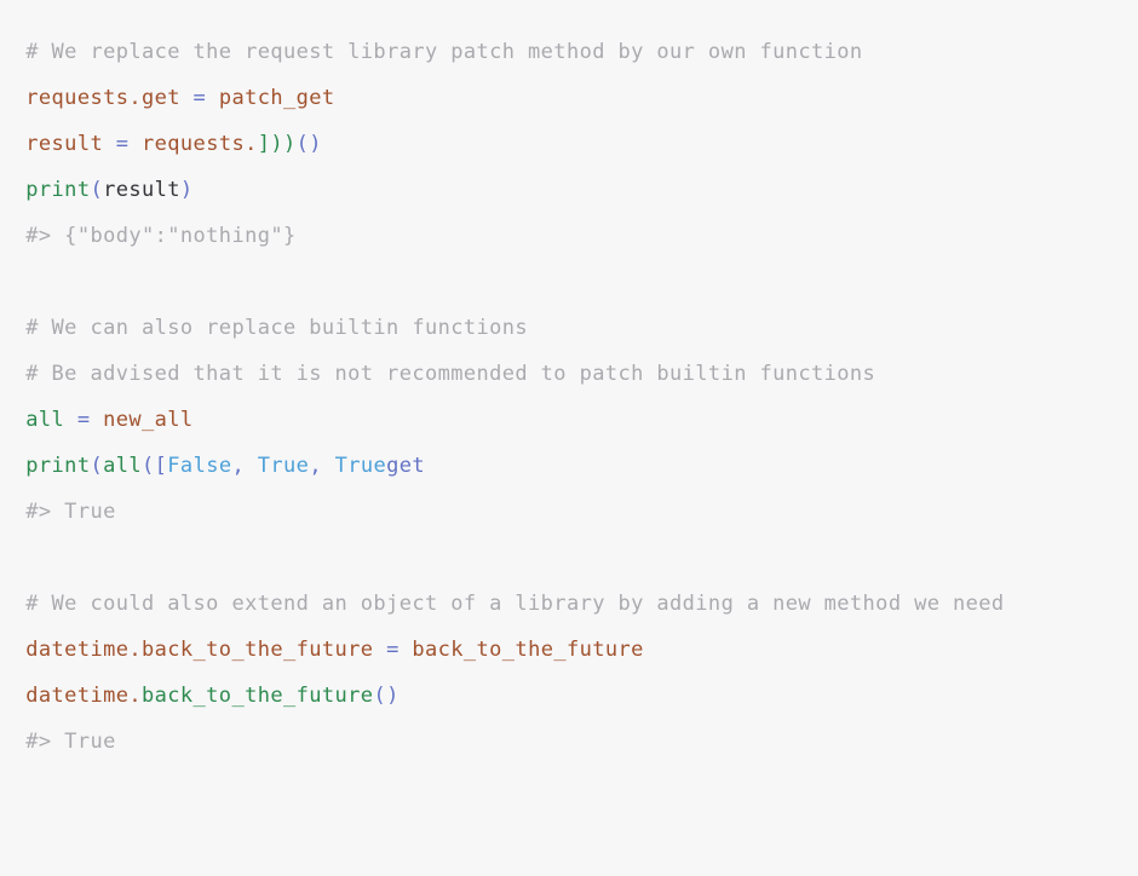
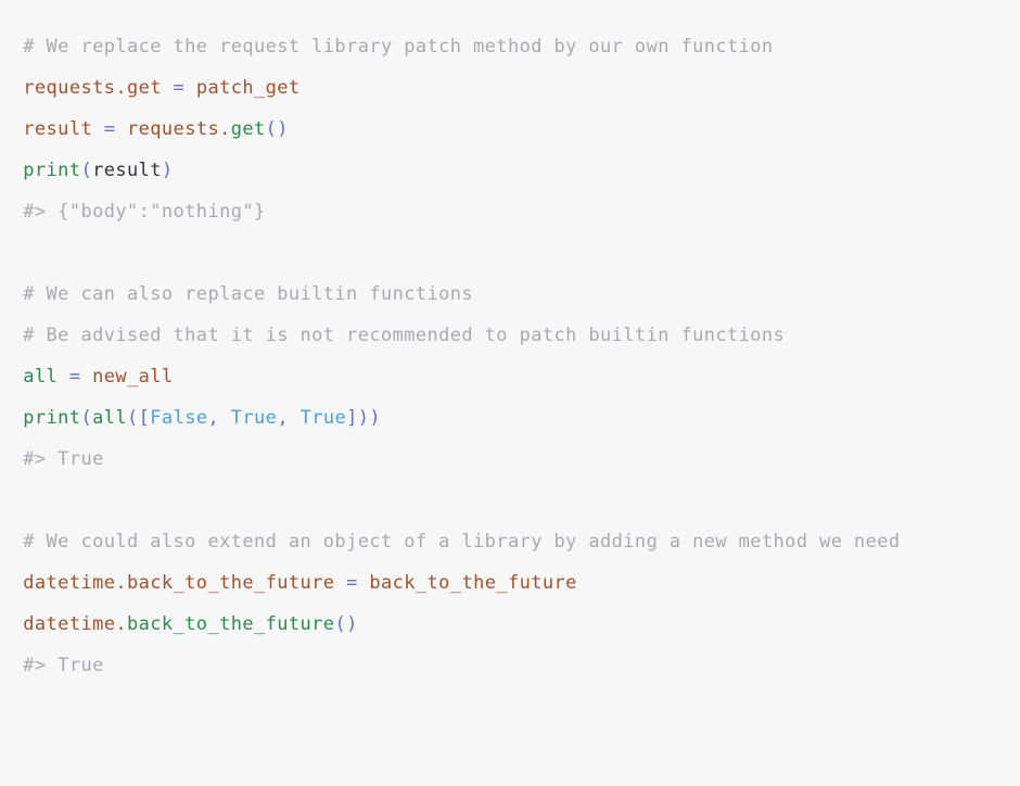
  # We replace the request library patch method by our own function
  requests.get = patch_get
- result = requests.]))()
+ result = requests.get()
  print(result)
  #> {"body":"nothing"}
  # We can also replace builtin functions
  # Be advised that it is not recommended to patch builtin functions
  all = new_all
- print(all([False, True, Trueget
+ print(all([False, True, True]))
  #> True
  # We could also extend an object of a library by adding a new method we need
  datetime.back_to_the_future = back_to_the_future
  datetime.back_to_the_future()
  #> True
